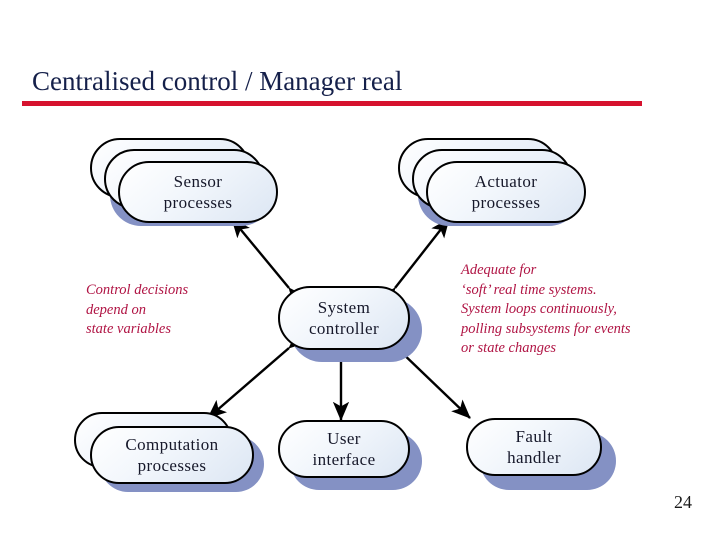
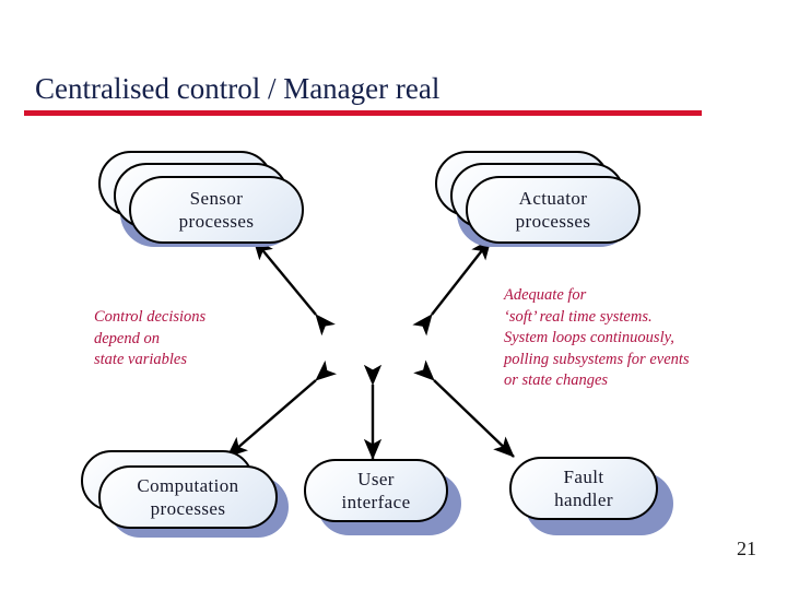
  Centralised control / Manager real
  Sensor
  processes
  Actuator
  processes
- System
- controller
  Computation
  processes
  User
  interface
  Fault
  handler
  Control decisions
  depend on
  state variables
  Adequate for
  ‘soft’ real time systems.
  System loops continuously,
  polling subsystems for events
  or state changes
- 24
+ 21
